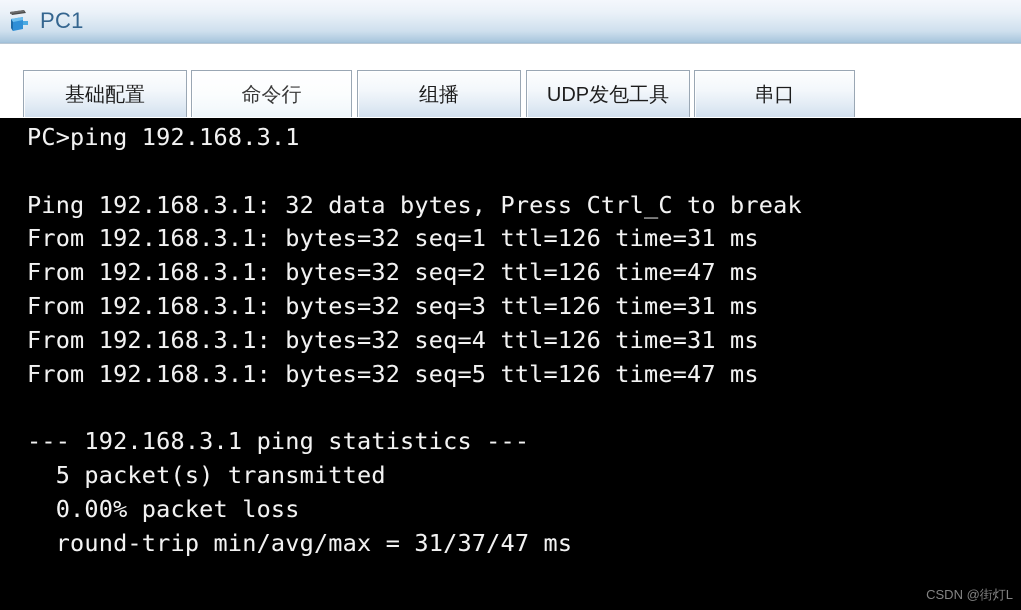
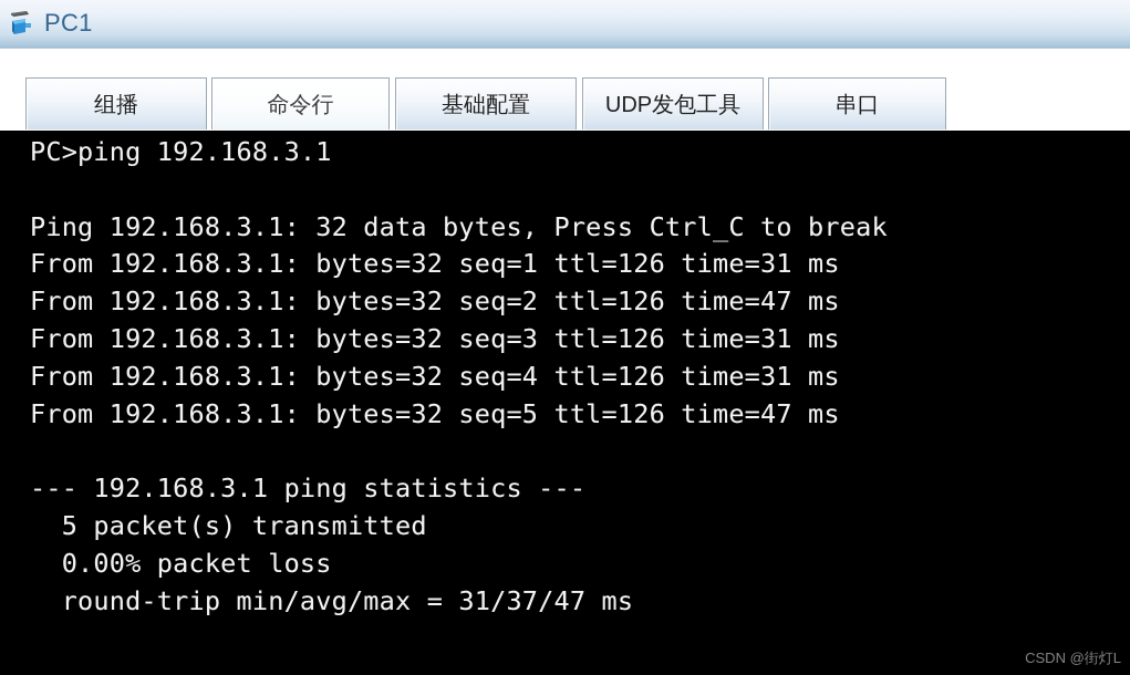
  PC1
- 基础配置
+ 组播
  命令行
- 组播
+ 基础配置
  UDP发包工具
  串口
  PC>ping 192.168.3.1
  Ping 192.168.3.1: 32 data bytes, Press Ctrl_C to break
  From 192.168.3.1: bytes=32 seq=1 ttl=126 time=31 ms
  From 192.168.3.1: bytes=32 seq=2 ttl=126 time=47 ms
  From 192.168.3.1: bytes=32 seq=3 ttl=126 time=31 ms
  From 192.168.3.1: bytes=32 seq=4 ttl=126 time=31 ms
  From 192.168.3.1: bytes=32 seq=5 ttl=126 time=47 ms
  --- 192.168.3.1 ping statistics ---
  5 packet(s) transmitted
  0.00% packet loss
  round-trip min/avg/max = 31/37/47 ms
  CSDN @街灯L
